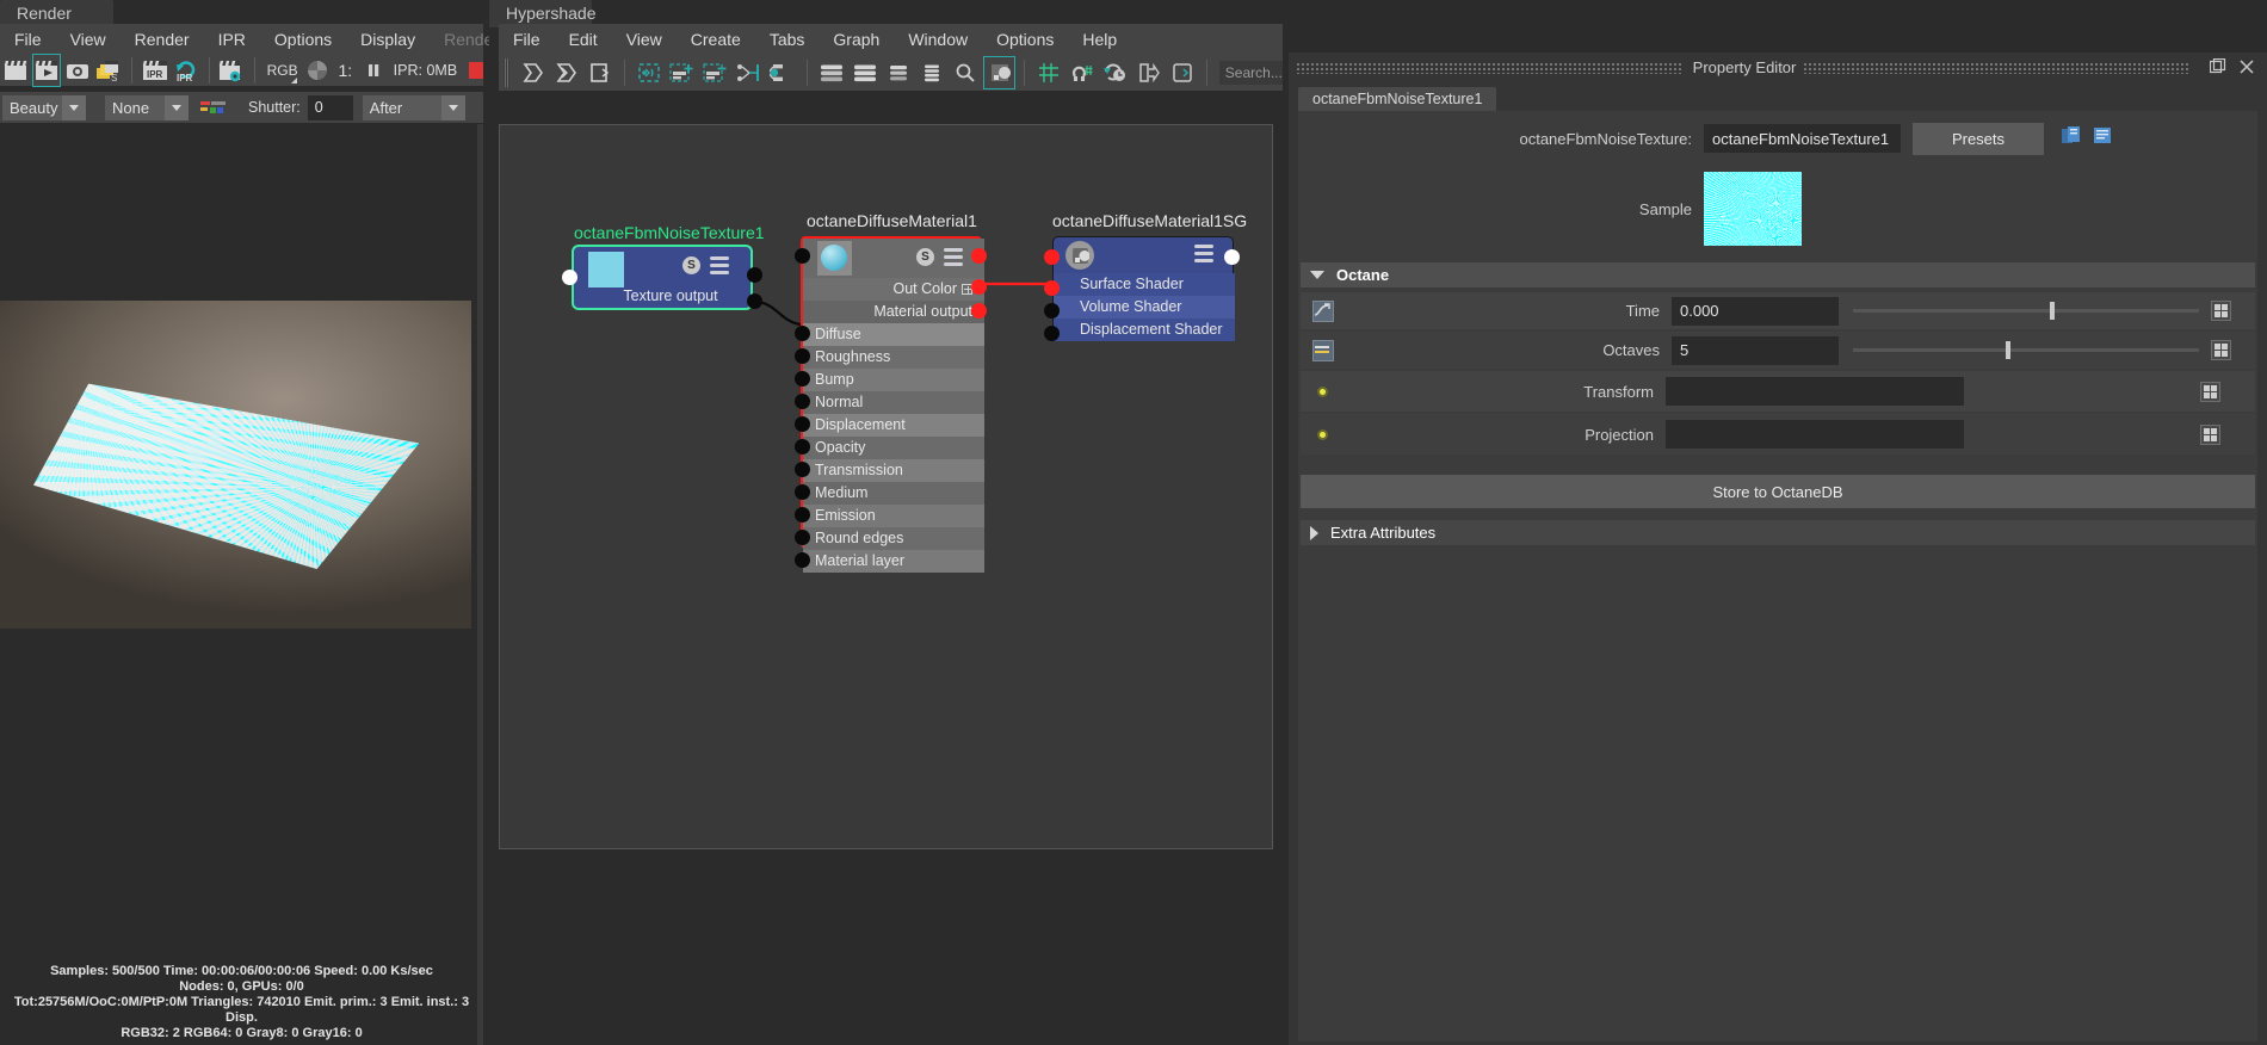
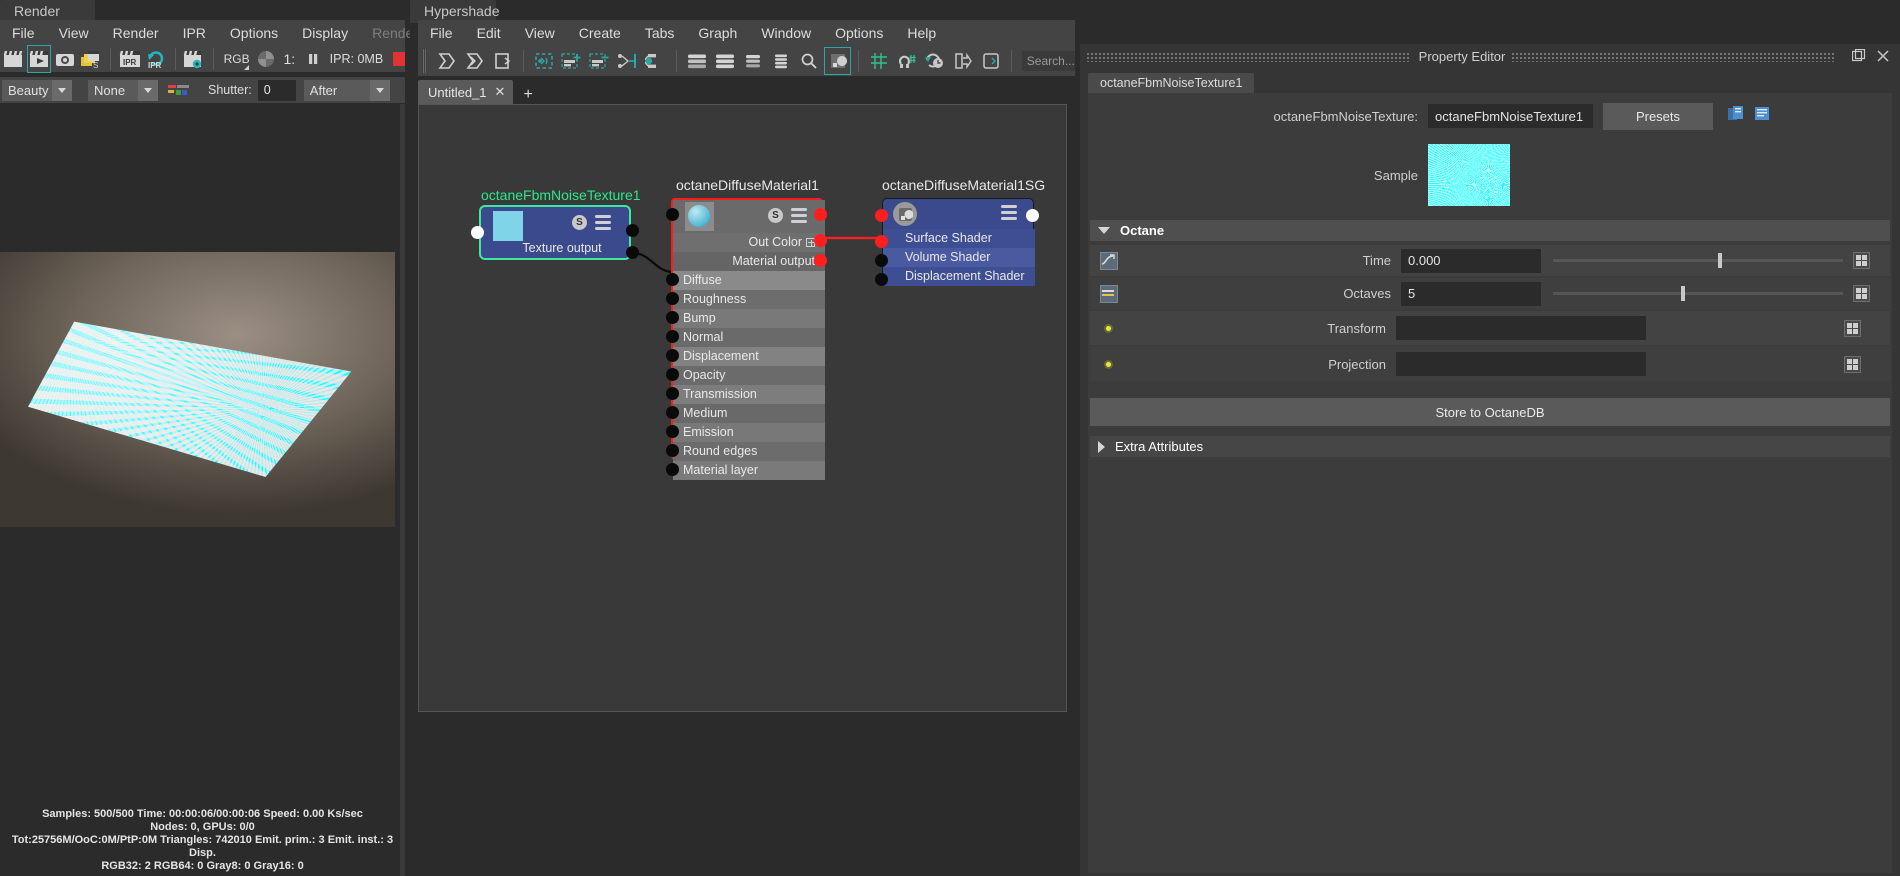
  File
  View
  Render
  IPR
  Options
  Display
  S
  IPR
  IPR
  RGB
  1:
  IPR: 0MB
  Beauty
  None
  Shutter:
  0
  After
  Samples: 500/500 Time: 00:00:06/00:00:06 Speed: 0.00 Ks/sec
  Nodes: 0, GPUs: 0/0
  Tot:25756M/OoC:0M/PtP:0M Triangles: 742010 Emit. prim.: 3 Emit. inst.: 3 Disp.
  RGB32: 2 RGB64: 0 Gray8: 0 Gray16: 0
  Hypershade
  File
  Edit
  View
  Create
  Tabs
  Graph
  Window
  Options
  Help
  Search...
+ Untitled_1
+ ✕
+ +
  octaneFbmNoiseTexture1
  S
  Texture output
  octaneDiffuseMaterial1
  S
  Out Color
  Material outpu
  Diffuse
  Roughness
  Bump
  Normal
  Displacement
  Opacity
  Transmission
  Medium
  Emission
  Round edges
  Material layer
  octaneDiffuseMaterial1SG
  Surface Shader
  Volume Shader
  Displacement Shader
  Property Editor
  octaneFbmNoiseTexture1
  octaneFbmNoiseTexture:
  octaneFbmNoiseTexture1
  Presets
  Sample
  Octane
  Time
  0.000
  Octaves
  5
  Transform
  Projection
  Store to OctaneDB
  Extra Attributes
